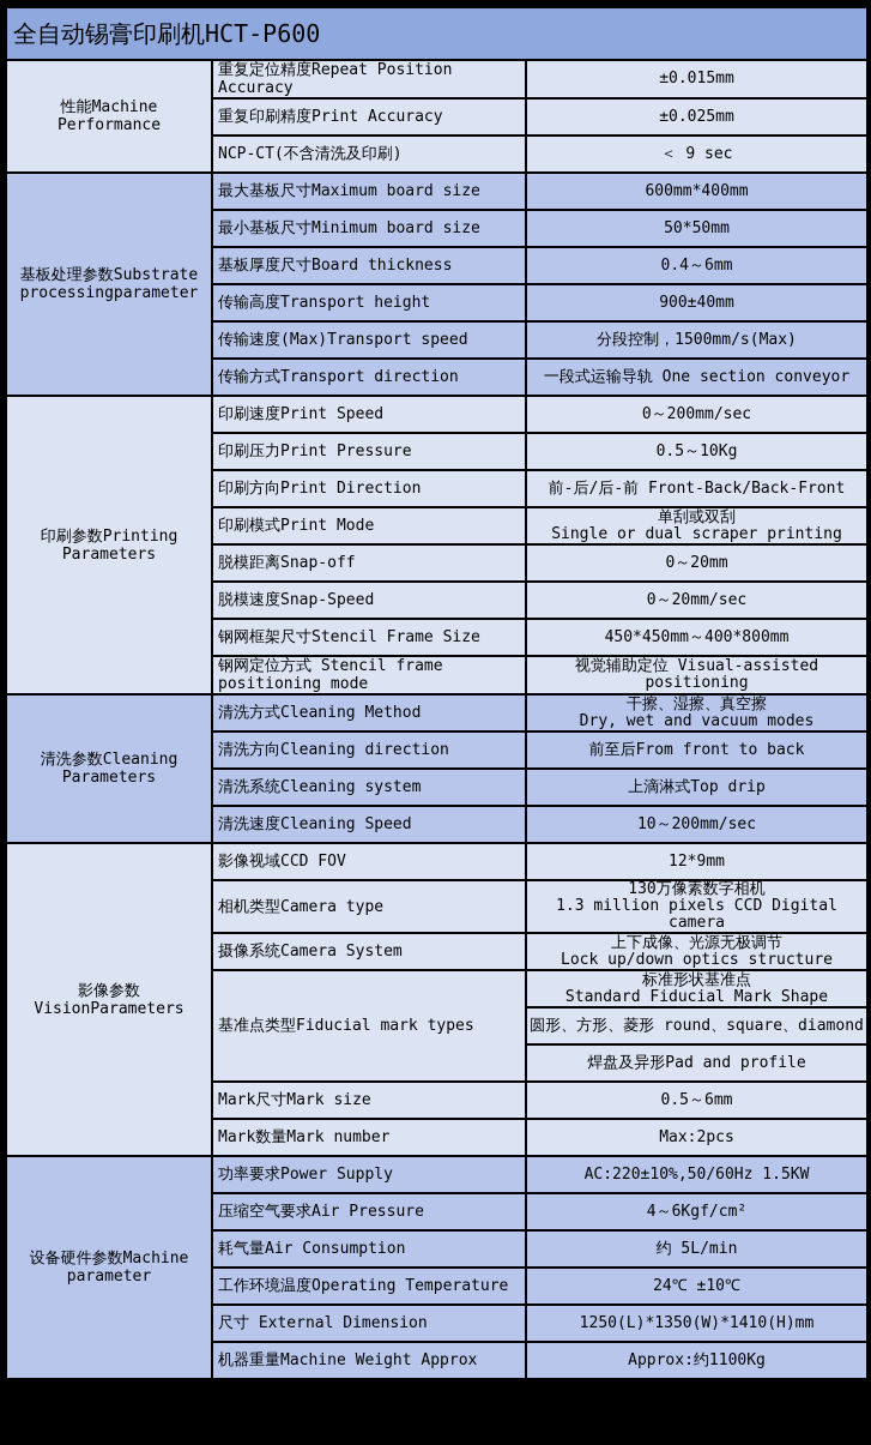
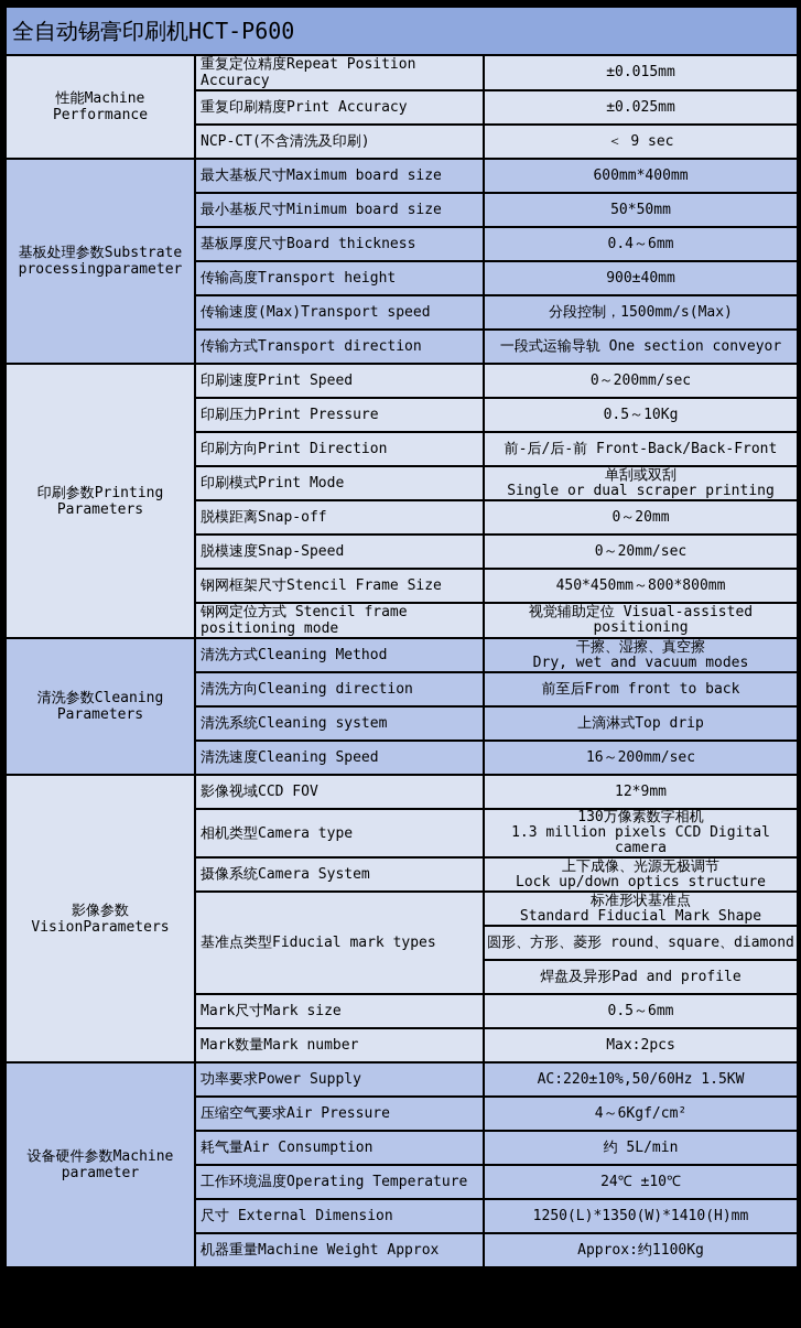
  全自动锡膏印刷机HCT-P600
  性能Machine Performance	重复定位精度Repeat Position Accuracy	±0.015mm
  重复印刷精度Print Accuracy	±0.025mm
  NCP-CT(不含清洗及印刷)	＜ 9 sec
  基板处理参数Substrate processingparameter	最大基板尺寸Maximum board size	600mm*400mm
  最小基板尺寸Minimum board size	50*50mm
  基板厚度尺寸Board thickness	0.4～6mm
  传输高度Transport height	900±40mm
  传输速度(Max)Transport speed	分段控制，1500mm/s(Max)
  传输方式Transport direction	一段式运输导轨 One section conveyor
  印刷参数Printing Parameters	印刷速度Print Speed	0～200mm/sec
  印刷压力Print Pressure	0.5～10Kg
  印刷方向Print Direction	前-后/后-前 Front-Back/Back-Front
  印刷模式Print Mode	单刮或双刮 Single or dual scraper printing
  脱模距离Snap-off	0～20mm
  脱模速度Snap-Speed	0～20mm/sec
- 钢网框架尺寸Stencil Frame Size	450*450mm～400*800mm
+ 钢网框架尺寸Stencil Frame Size	450*450mm～800*800mm
  钢网定位方式 Stencil frame positioning mode	视觉辅助定位 Visual-assisted positioning
  清洗参数Cleaning Parameters	清洗方式Cleaning Method	干擦、湿擦、真空擦 Dry, wet and vacuum modes
  清洗方向Cleaning direction	前至后From front to back
  清洗系统Cleaning system	上滴淋式Top drip
- 清洗速度Cleaning Speed	10～200mm/sec
+ 清洗速度Cleaning Speed	16～200mm/sec
  影像参数VisionParameters	影像视域CCD FOV	12*9mm
  相机类型Camera type	130万像素数字相机 1.3 million pixels CCD Digital camera
  摄像系统Camera System	上下成像、光源无极调节 Lock up/down optics structure
  基准点类型Fiducial mark types	标准形状基准点 Standard Fiducial Mark Shape
  圆形、方形、菱形 round、square、diamond
  焊盘及异形Pad and profile
  Mark尺寸Mark size	0.5～6mm
  Mark数量Mark number	Max:2pcs
  设备硬件参数Machine parameter	功率要求Power Supply	AC:220±10%,50/60Hz 1.5KW
  压缩空气要求Air Pressure	4～6Kgf/cm²
  耗气量Air Consumption	约 5L/min
  工作环境温度Operating Temperature	24℃ ±10℃
  尺寸 External Dimension	1250(L)*1350(W)*1410(H)mm
  机器重量Machine Weight Approx	Approx:约1100Kg
